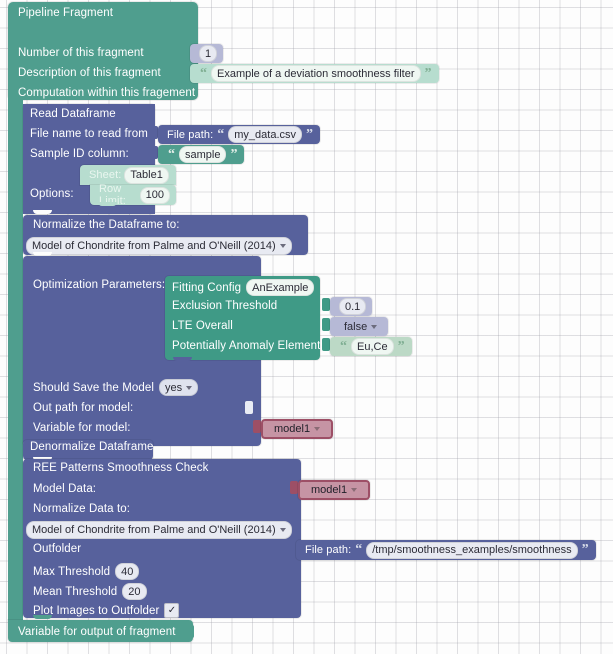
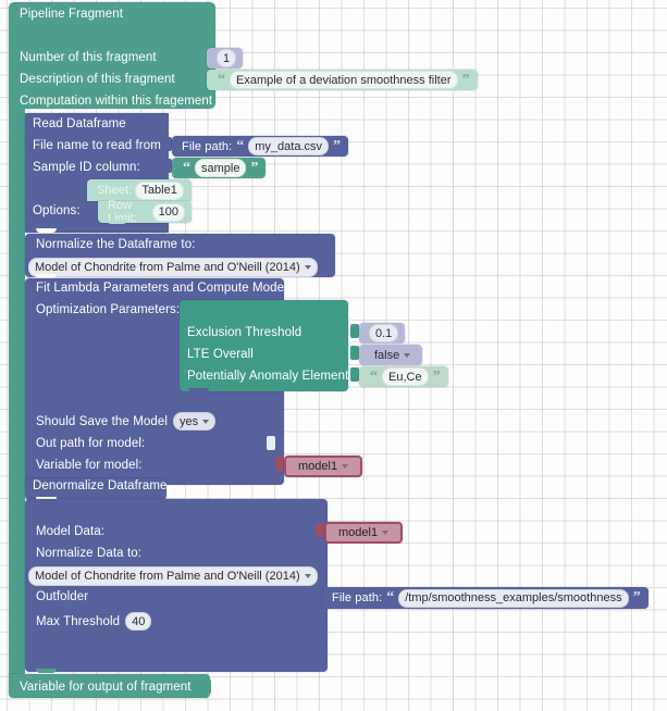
  Pipeline Fragment
  Number of this fragment
  Description of this fragment
  Computation within this fragement
  Variable for output of fragment
  1
  “
  Example of a deviation smoothness filter
  ”
  Read Dataframe
  File name to read from
  Sample ID column:
  Options:
  File path:
  “
  my_data.csv
  ”
  “
  sample
  ”
  Sheet:
  Table1
  Row Limit:
  100
  Normalize the Dataframe to:
  Model of Chondrite from Palme and O'Neill (2014)
+ Fit Lambda Parameters and Compute Model
  Optimization Parameters:
- Fitting Config
- AnExample
  Exclusion Threshold
  LTE Overall
  Potentially Anomaly Element
  0.1
  false
  “
  Eu,Ce
  ”
  Should Save the Model
  yes
  Out path for model:
  Variable for model:
  model1
  Denormalize Dataframe
- REE Patterns Smoothness Check
  Model Data:
  model1
  Normalize Data to:
  Model of Chondrite from Palme and O'Neill (2014)
  Outfolder
  File path:
  “
  /tmp/smoothness_examples/smoothness
  ”
  Max Threshold
  40
- Mean Threshold
- 20
- Plot Images to Outfolder
- ✓
